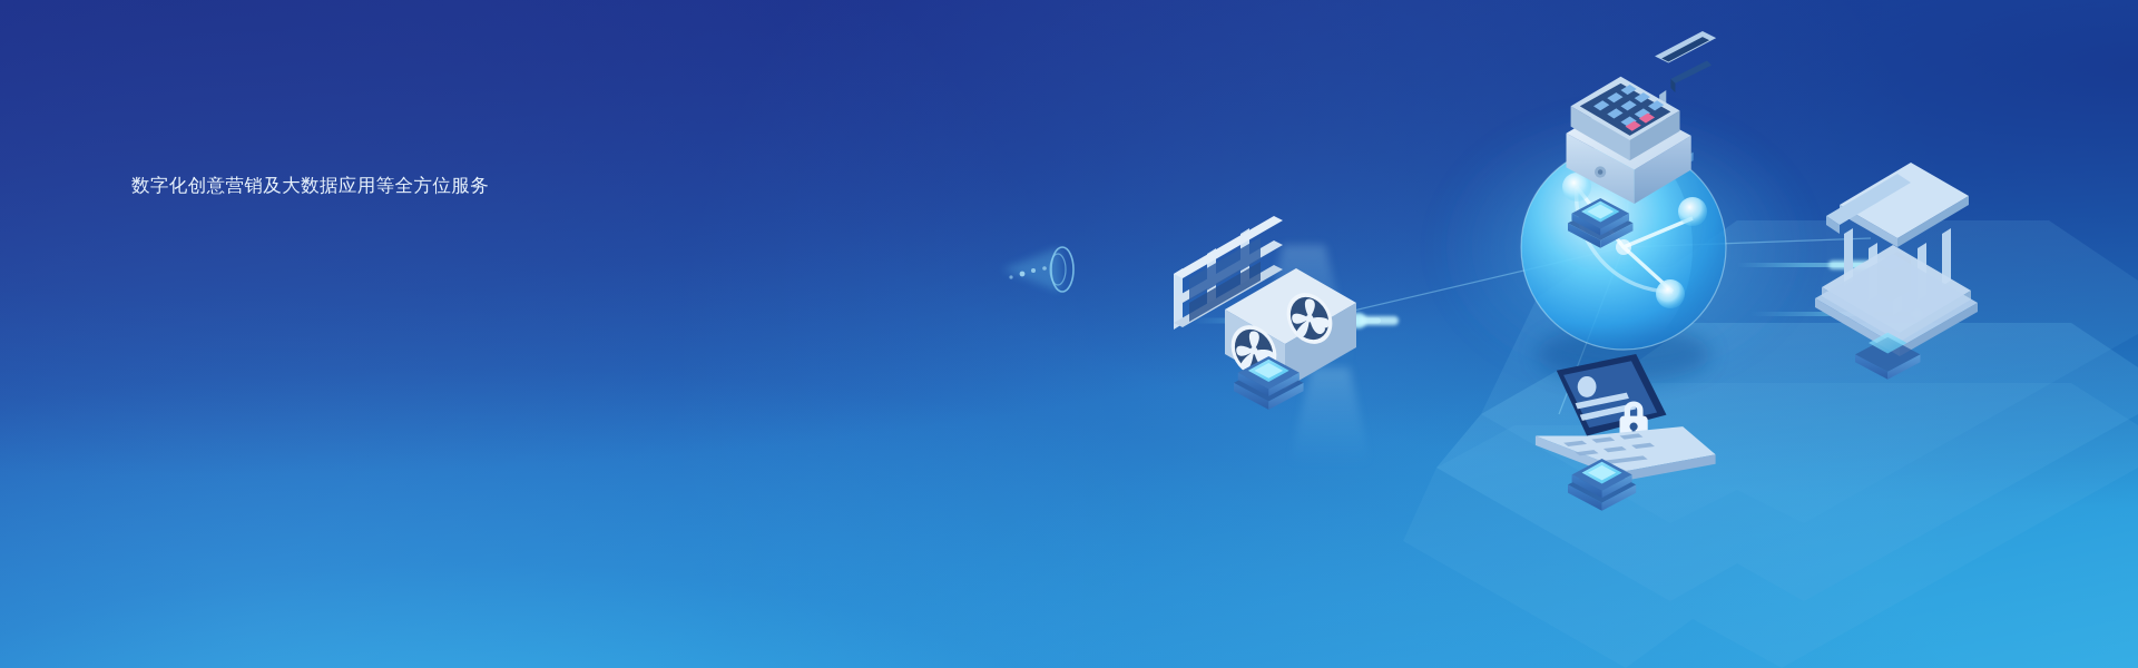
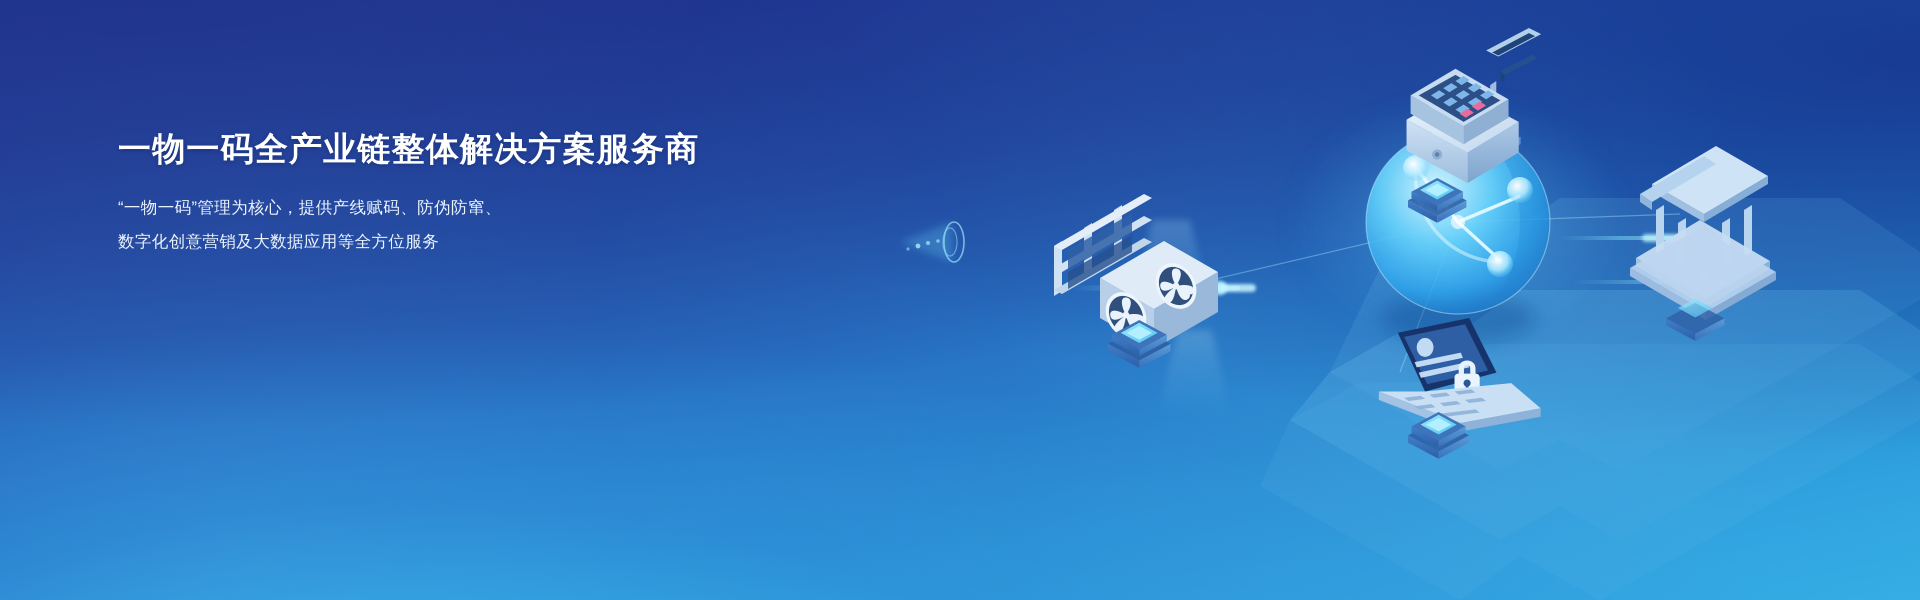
+ 一物一码全产业链整体解决方案服务商
+ “一物一码”管理为核心，提供产线赋码、防伪防窜、
  数字化创意营销及大数据应用等全方位服务
